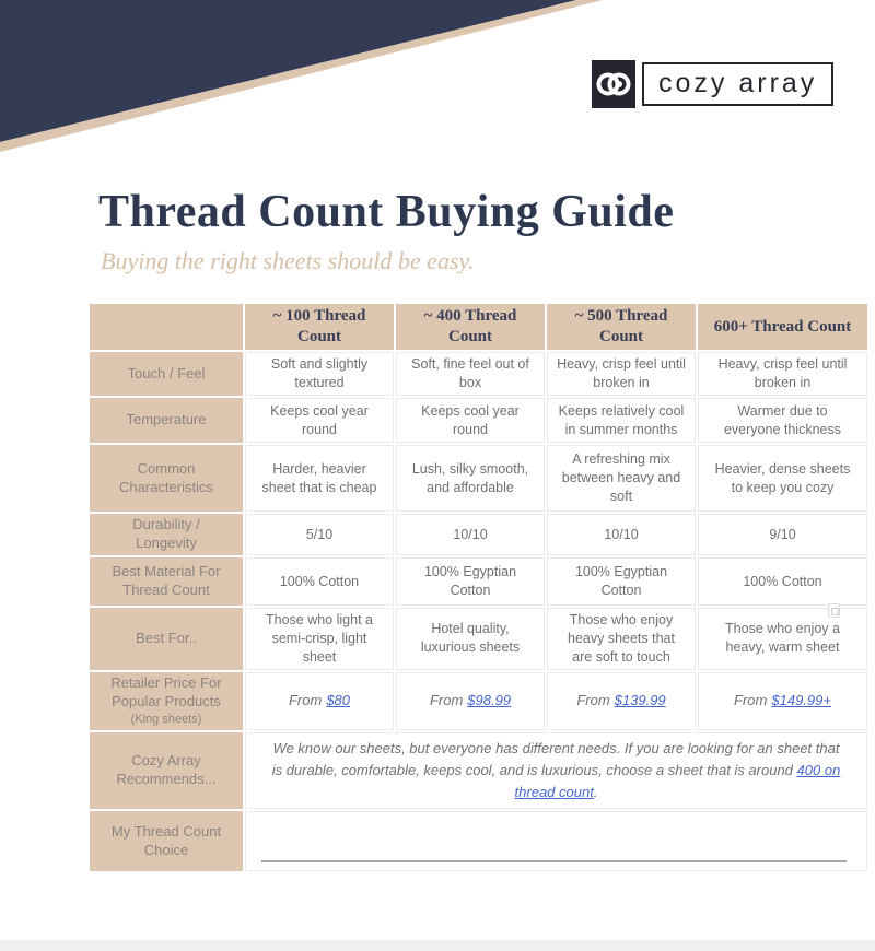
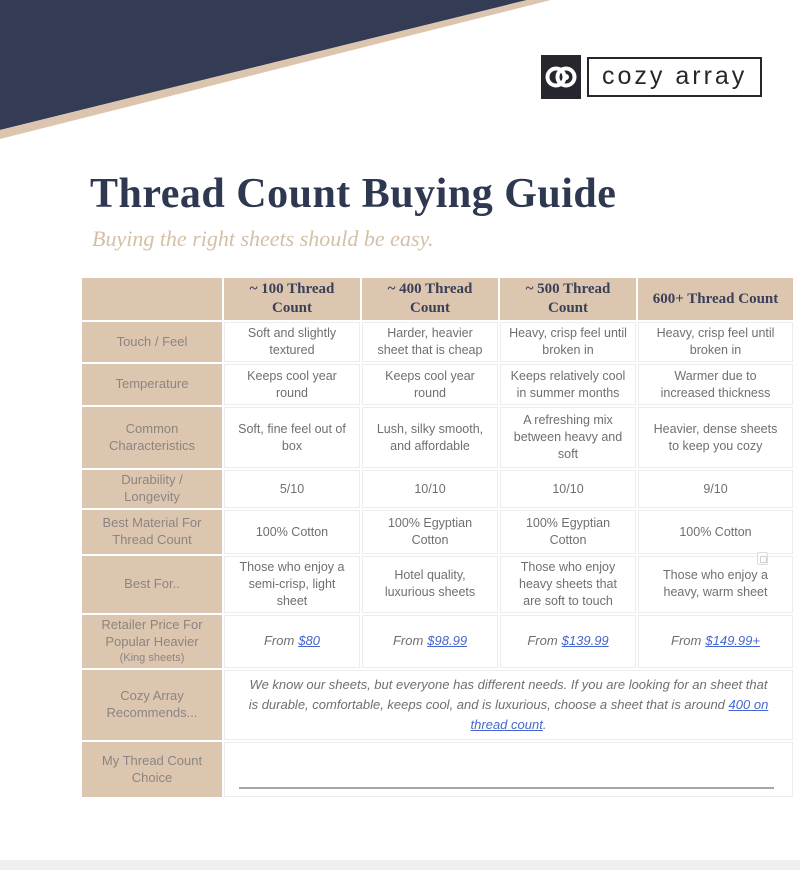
  cozy array
  Thread Count Buying Guide
  Buying the right sheets should be easy.
  	~ 100 Thread Count	~ 400 Thread Count	~ 500 Thread Count	600+ Thread Count
- Touch / Feel	Soft and slightly textured	Soft, fine feel out of box	Heavy, crisp feel until broken in	Heavy, crisp feel until broken in
+ Touch / Feel	Soft and slightly textured	Harder, heavier sheet that is cheap	Heavy, crisp feel until broken in	Heavy, crisp feel until broken in
- Temperature	Keeps cool year round	Keeps cool year round	Keeps relatively cool in summer months	Warmer due to everyone thickness
+ Temperature	Keeps cool year round	Keeps cool year round	Keeps relatively cool in summer months	Warmer due to increased thickness
- Common Characteristics	Harder, heavier sheet that is cheap	Lush, silky smooth, and affordable	A refreshing mix between heavy and soft	Heavier, dense sheets to keep you cozy
+ Common Characteristics	Soft, fine feel out of box	Lush, silky smooth, and affordable	A refreshing mix between heavy and soft	Heavier, dense sheets to keep you cozy
  Durability / Longevity	5/10	10/10	10/10	9/10
  Best Material For Thread Count	100% Cotton	100% Egyptian Cotton	100% Egyptian Cotton	100% Cotton
- Best For..	Those who light a semi-crisp, light sheet	Hotel quality, luxurious sheets	Those who enjoy heavy sheets that are soft to touch	Those who enjoy a heavy, warm sheet
+ Best For..	Those who enjoy a semi-crisp, light sheet	Hotel quality, luxurious sheets	Those who enjoy heavy sheets that are soft to touch	Those who enjoy a heavy, warm sheet
- Retailer Price For Popular Products (King sheets)	From $80	From $98.99	From $139.99	From $149.99+
+ Retailer Price For Popular Heavier (King sheets)	From $80	From $98.99	From $139.99	From $149.99+
  Cozy Array Recommends...	We know our sheets, but everyone has different needs. If you are looking for an sheet that is durable, comfortable, keeps cool, and is luxurious, choose a sheet that is around 400 on thread count.
  My Thread Count Choice
